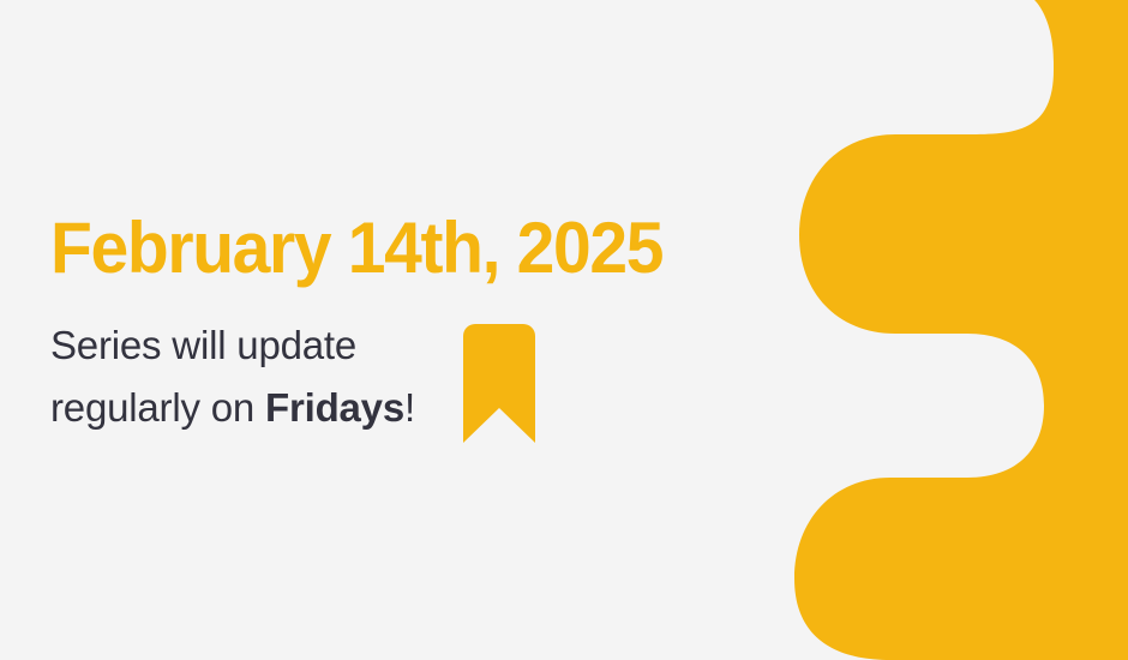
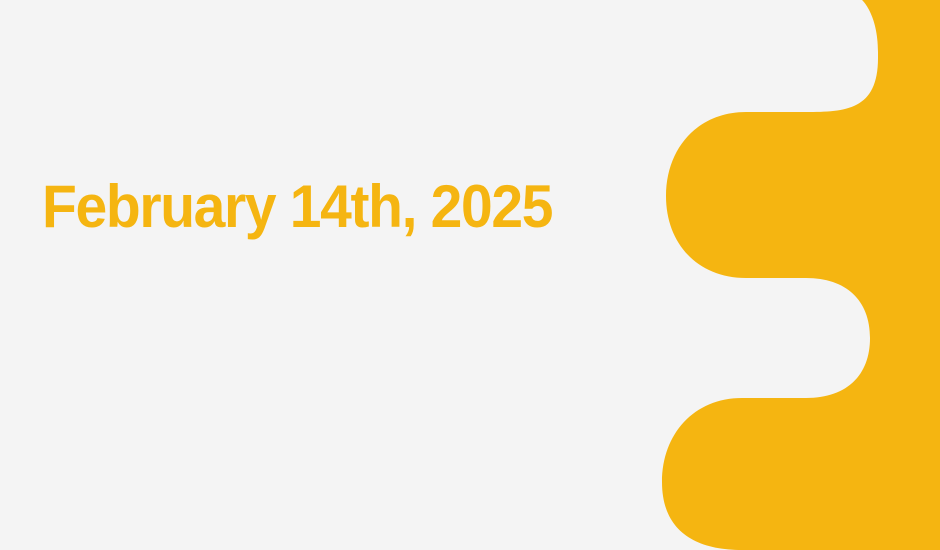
  February 14th, 2025
- Series will update
- regularly on Fridays!
